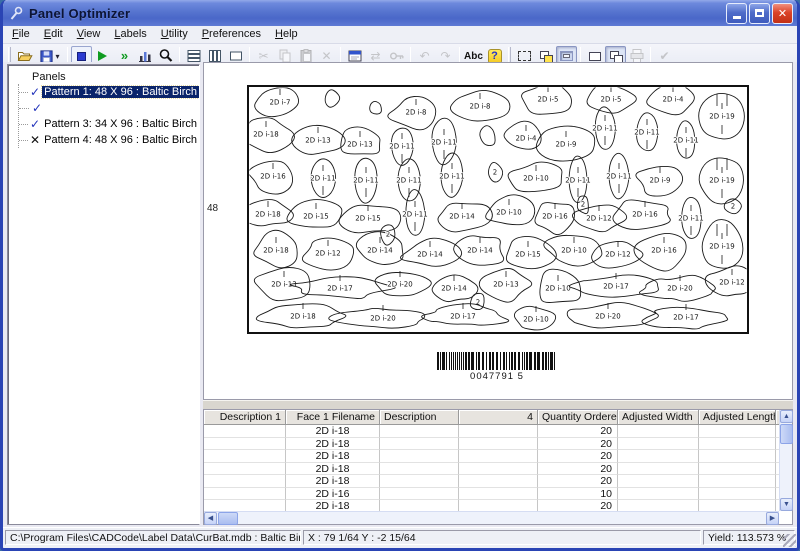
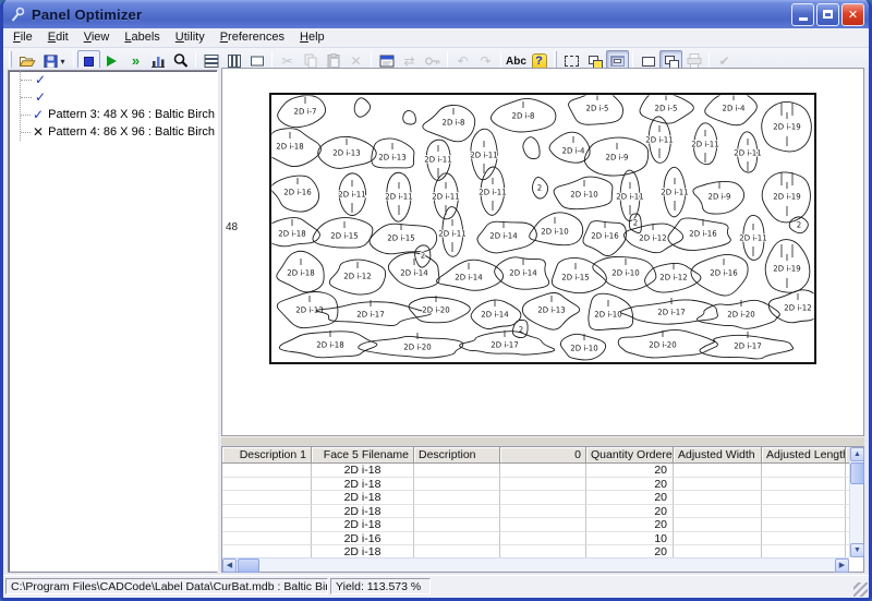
  Panel Optimizer
  ✕
  File
  Edit
  View
  Labels
  Utility
  Preferences
  Help
  ▾
  »
  ✂
  ✕
  ⇄
  ↶
  ↷
  Abc
  ?
  ✔
- Panels
  ✓
- Pattern 1: 48 X 96 : Baltic Birch
  ✓
  ✓
- Pattern 3: 34 X 96 : Baltic Birch
+ Pattern 3: 48 X 96 : Baltic Birch
  ✕
- Pattern 4: 48 X 96 : Baltic Birch
+ Pattern 4: 86 X 96 : Baltic Birch
  48
  2D i-7
  2D i-8
  2D i-8
  2D i-5
  2D i-5
  2D i-4
  2D i-19
  2D i-18
  2D i-13
  2D i-13
  2D i-11
  2D i-11
  2D i-4
  2D i-9
  2D i-11
  2D i-11
  2D i-11
  2D i-16
  2D i-11
  2D i-11
  2D i-11
  2D i-11
  2
  2D i-10
  2D i-11
  2D i-11
  2D i-9
  2D i-19
  2D i-18
  2D i-15
  2D i-15
  2D i-11
  2D i-14
  2D i-10
  2D i-16
  2D i-12
  2D i-16
  2D i-11
  2
  2D i-18
  2D i-12
  2D i-14
  2D i-14
  2D i-14
  2D i-15
  2D i-10
  2D i-12
  2D i-16
  2D i-19
  2
  2
  2D i-3
  2D i-17
  2D i-20
  2D i-14
  2D i-13
  2D i-10
  2D i-17
  2D i-20
  2D i-12
  2
  2D i-18
  2D i-20
  2D i-17
  2D i-10
  2D i-20
  2D i-17
- 0047791 5
  Description 1
- Face 1 Filename
+ Face 5 Filename
  Description
- 4
+ 0
  Quantity Ordere
  Adjusted Width
  Adjusted Length
  2D i-18
  20
  2D i-18
  20
  2D i-18
  20
  2D i-18
  20
  2D i-18
  20
  2D i-16
  10
  2D i-18
  20
  C:\Program Files\CADCode\Label Data\CurBat.mdb : Baltic Bir
- X : 79 1/64 Y : -2 15/64
  Yield: 113.573 %
